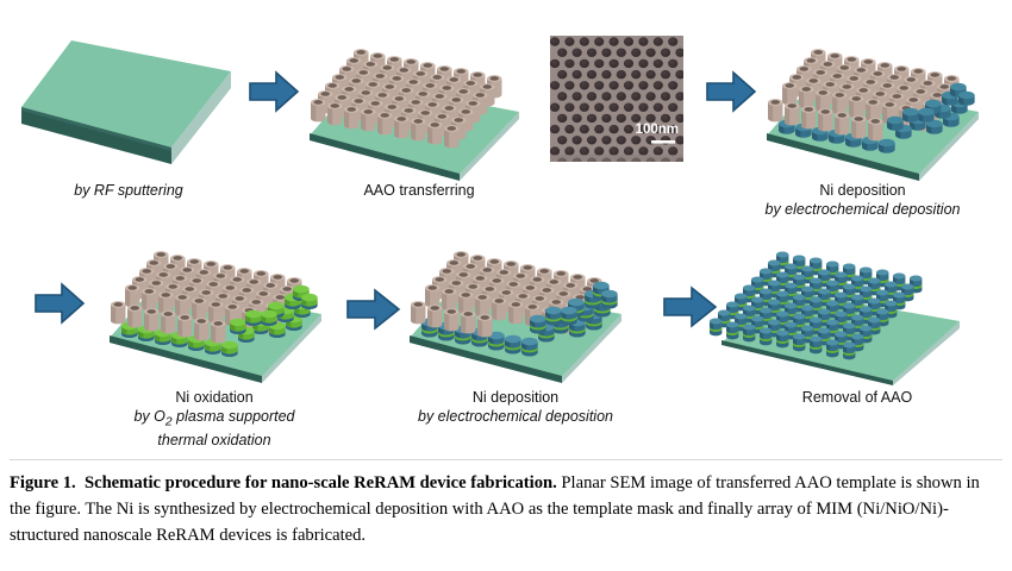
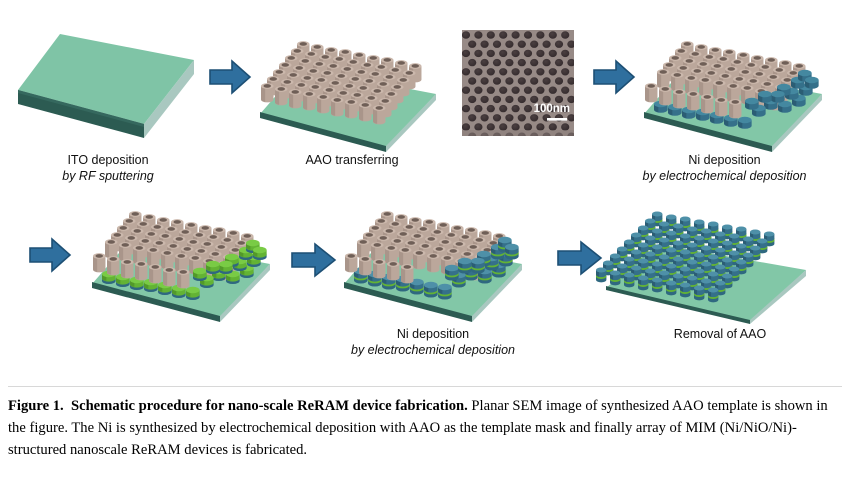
+ ITO deposition
  by RF sputtering
  AAO transferring
  100nm
  Ni deposition
  by electrochemical deposition
- Ni oxidation
- by O2 plasma supported
- thermal oxidation
  Ni deposition
  by electrochemical deposition
  Removal of AAO
- Figure 1. Schematic procedure for nano-scale ReRAM device fabrication. Planar SEM image of transferred AAO template is shown in the figure. The Ni is synthesized by electrochemical deposition with AAO as the template mask and finally array of MIM (Ni/NiO/Ni)-structured nanoscale ReRAM devices is fabricated.
+ Figure 1. Schematic procedure for nano-scale ReRAM device fabrication. Planar SEM image of synthesized AAO template is shown in the figure. The Ni is synthesized by electrochemical deposition with AAO as the template mask and finally array of MIM (Ni/NiO/Ni)-structured nanoscale ReRAM devices is fabricated.
